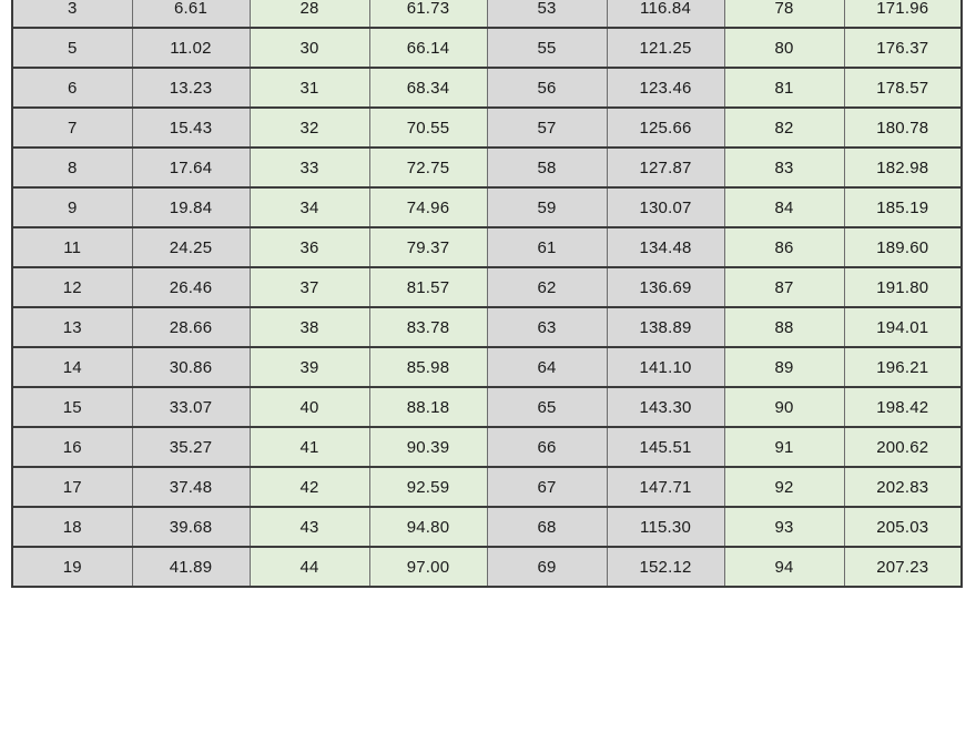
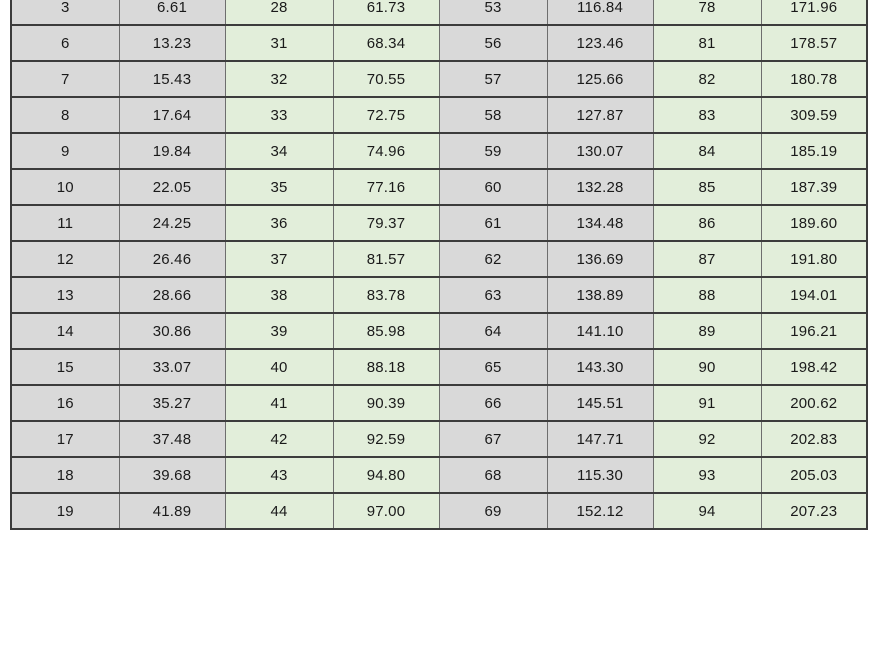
  3	6.61	28	61.73	53	116.84	78	171.96
- 5	11.02	30	66.14	55	121.25	80	176.37
  6	13.23	31	68.34	56	123.46	81	178.57
  7	15.43	32	70.55	57	125.66	82	180.78
- 8	17.64	33	72.75	58	127.87	83	182.98
+ 8	17.64	33	72.75	58	127.87	83	309.59
  9	19.84	34	74.96	59	130.07	84	185.19
+ 10	22.05	35	77.16	60	132.28	85	187.39
  11	24.25	36	79.37	61	134.48	86	189.60
  12	26.46	37	81.57	62	136.69	87	191.80
  13	28.66	38	83.78	63	138.89	88	194.01
  14	30.86	39	85.98	64	141.10	89	196.21
  15	33.07	40	88.18	65	143.30	90	198.42
  16	35.27	41	90.39	66	145.51	91	200.62
  17	37.48	42	92.59	67	147.71	92	202.83
  18	39.68	43	94.80	68	115.30	93	205.03
  19	41.89	44	97.00	69	152.12	94	207.23
